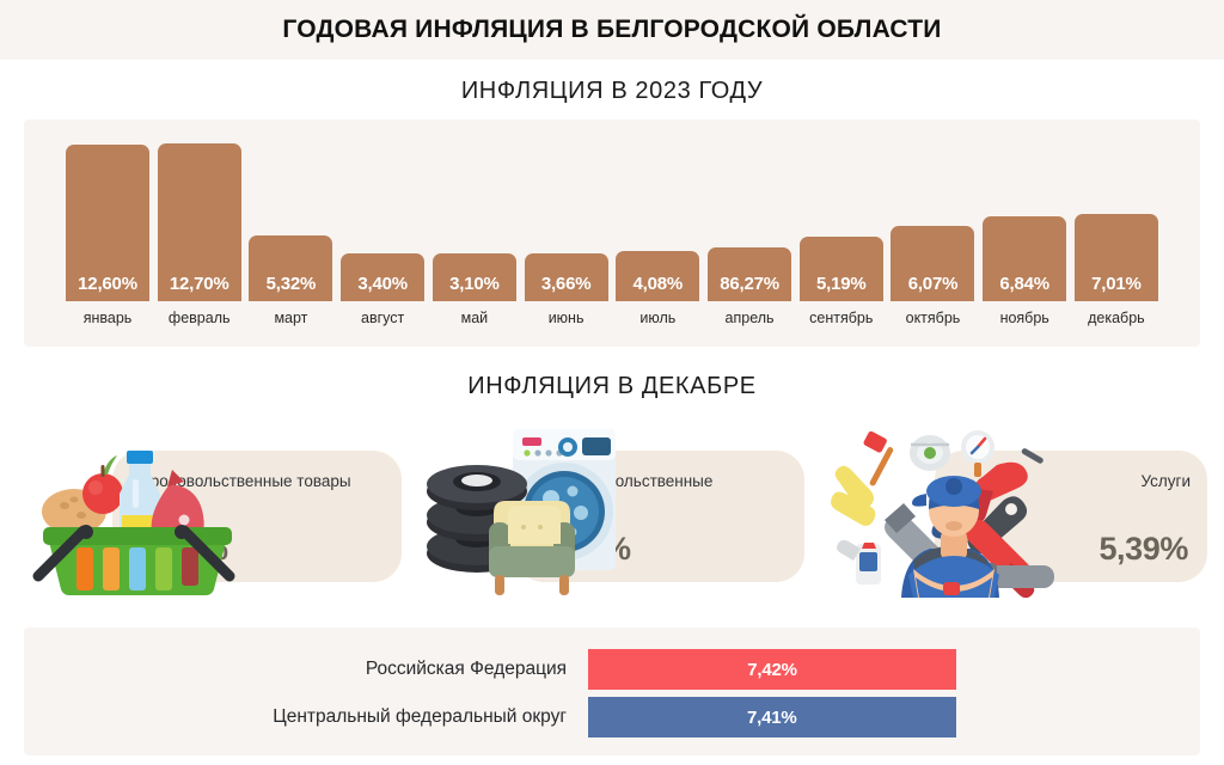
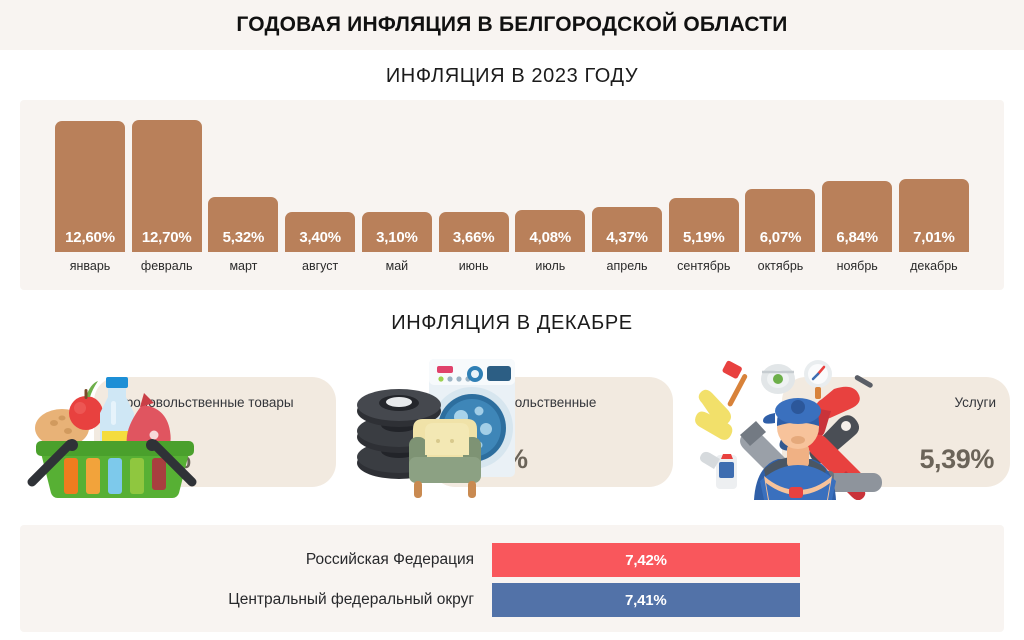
  ГОДОВАЯ ИНФЛЯЦИЯ В БЕЛГОРОДСКОЙ ОБЛАСТИ
  ИНФЛЯЦИЯ В 2023 ГОДУ
  12,60%
  январь
  12,70%
  февраль
  5,32%
  март
  3,40%
  август
  3,10%
  май
  3,66%
  июнь
  4,08%
  июль
- 86,27%
+ 4,37%
  апрель
  5,19%
  сентябрь
  6,07%
  октябрь
  6,84%
  ноябрь
  7,01%
  декабрь
  ИНФЛЯЦИЯ В ДЕКАБРЕ
  ровольственные товары
  Услуги
  5,39%
  Российская Федерация
  7,42%
  Центральный федеральный округ
  7,41%
